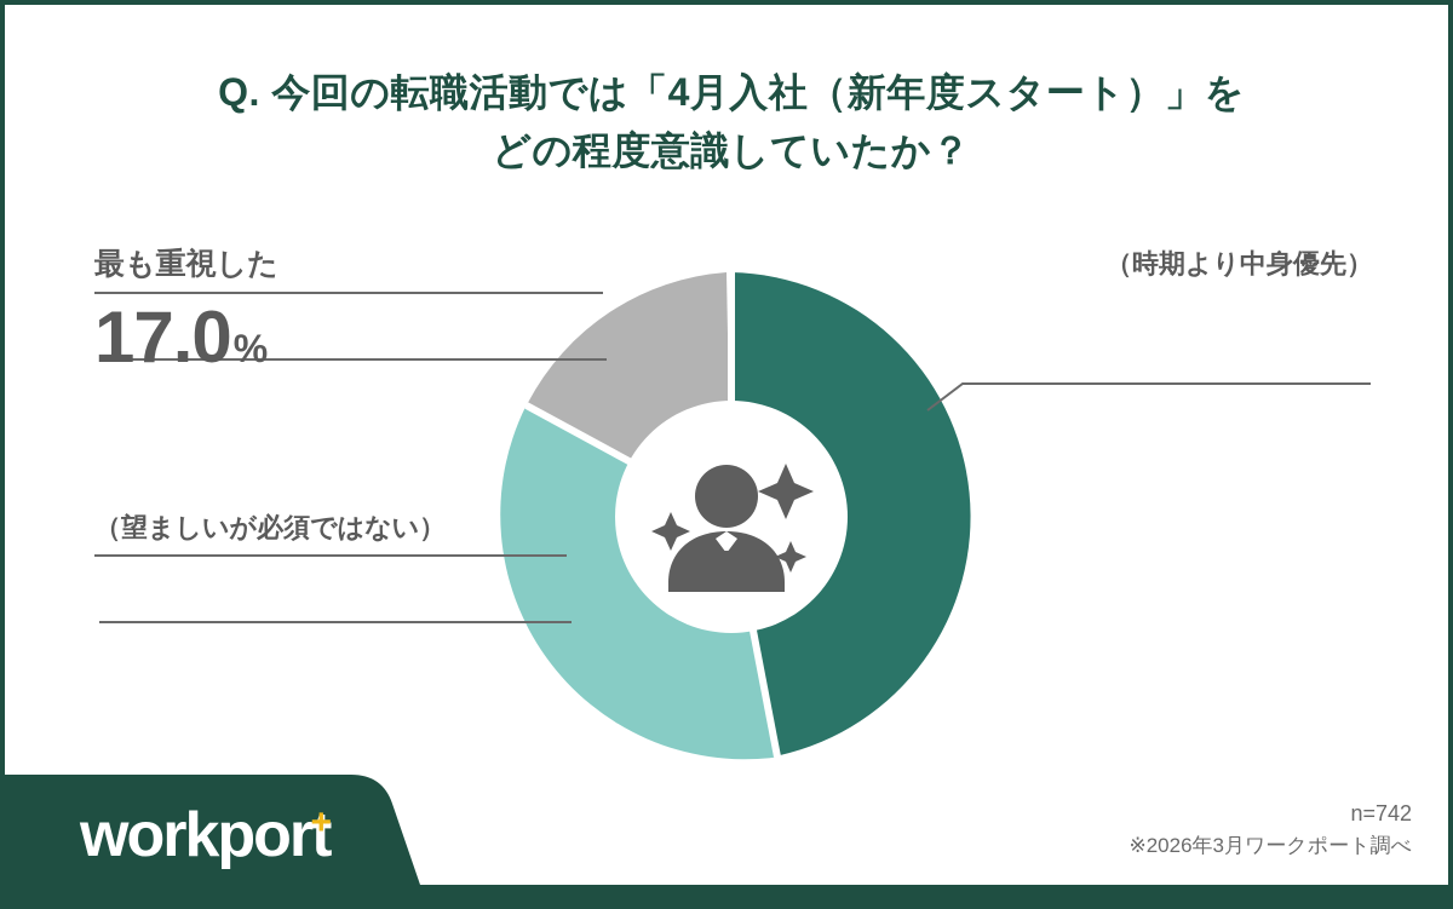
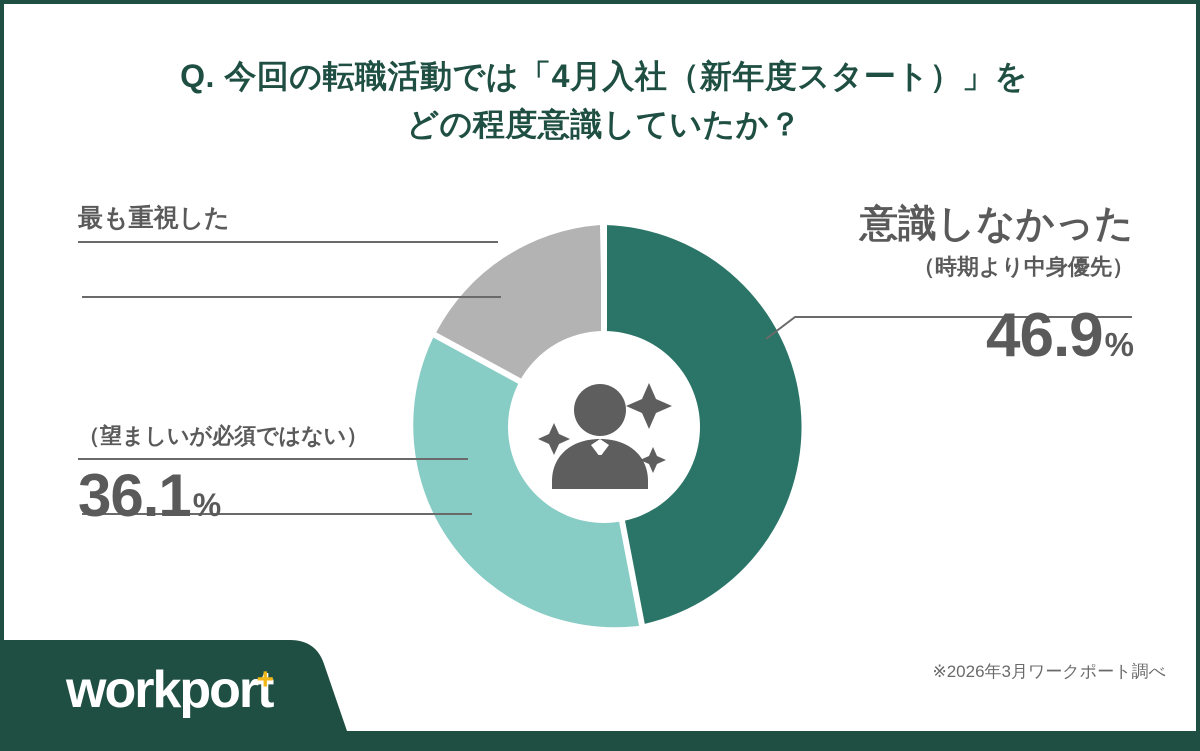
  Q. 今回の転職活動では「4月入社（新年度スタート）」を
  どの程度意識していたか？
  最も重視した
- 17.0%
  （望ましいが必須ではない）
+ 36.1%
+ 意識しなかった
  （時期より中身優先）
+ 46.9%
  workport+
- n=742
  ※2026年3月ワークポート調べ
